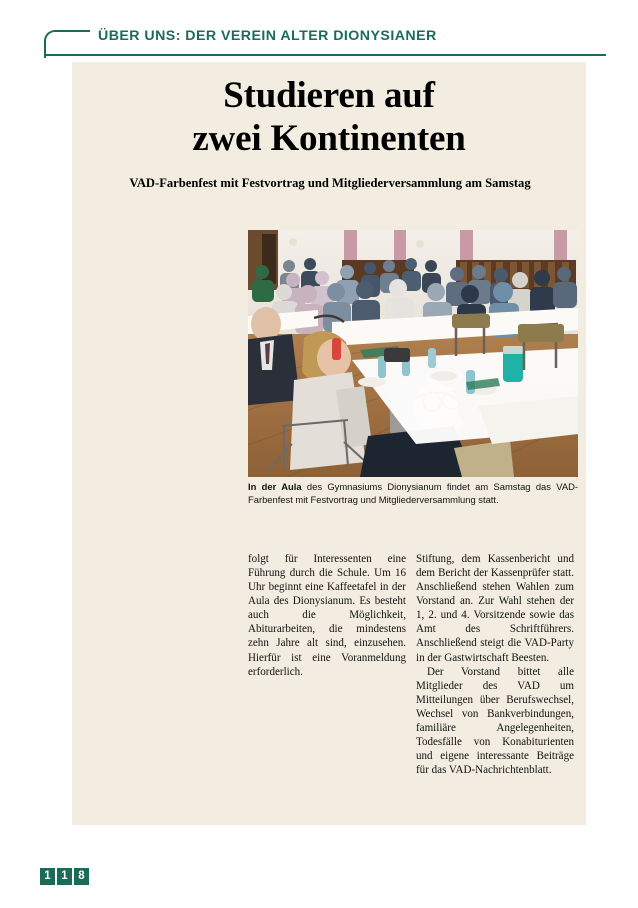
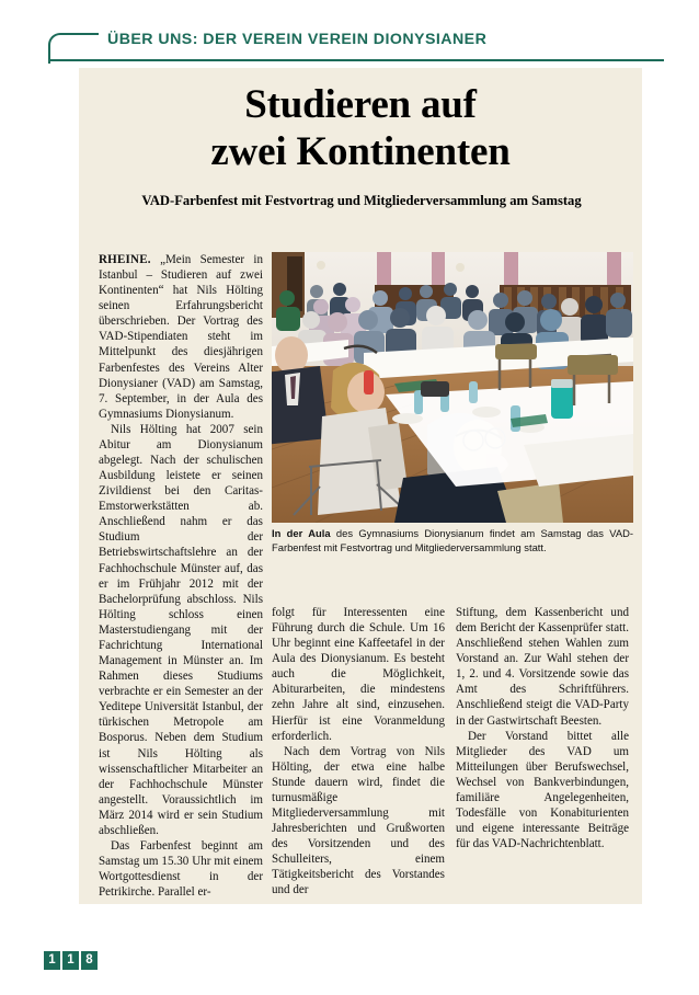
- ÜBER UNS: DER VEREIN ALTER DIONYSIANER
+ ÜBER UNS: DER VEREIN VEREIN DIONYSIANER
  Studieren auf
  zwei Kontinenten
  VAD-Farbenfest mit Festvortrag und Mitgliederversammlung am Samstag
  In der Aula des Gymnasiums Dionysianum findet am Samstag das VAD-Farbenfest mit Festvortrag und Mitgliederversammlung statt.
+ RHEINE. „Mein Semester in Istanbul – Studieren auf zwei Kontinenten“ hat Nils Hölting seinen Erfahrungsbericht überschrieben. Der Vortrag des VAD-Stipendiaten steht im Mittelpunkt des diesjährigen Farbenfestes des Vereins Alter Dionysianer (VAD) am Samstag, 7. September, in der Aula des Gymnasiums Dionysianum.
+ Nils Hölting hat 2007 sein Abitur am Dionysianum abgelegt. Nach der schulischen Ausbildung leistete er seinen Zivildienst bei den Caritas-Emstorwerkstätten ab. Anschließend nahm er das Studium der Betriebswirtschaftslehre an der Fachhochschule Münster auf, das er im Frühjahr 2012 mit der Bachelorprüfung abschloss. Nils Hölting schloss einen Masterstudiengang mit der Fachrichtung International Management in Münster an. Im Rahmen dieses Studiums verbrachte er ein Semester an der Yeditepe Universität Istanbul, der türkischen Metropole am Bosporus. Neben dem Studium ist Nils Hölting als wissenschaftlicher Mitarbeiter an der Fachhochschule Münster angestellt. Voraussichtlich im März 2014 wird er sein Studium abschließen.
+ Das Farbenfest beginnt am Samstag um 15.30 Uhr mit einem Wortgottesdienst in der Petrikirche. Parallel er-
  folgt für Interessenten eine Führung durch die Schule. Um 16 Uhr beginnt eine Kaffeetafel in der Aula des Dionysianum. Es besteht auch die Möglichkeit, Abiturarbeiten, die mindestens zehn Jahre alt sind, einzusehen. Hierfür ist eine Voranmeldung erforderlich.
+ Nach dem Vortrag von Nils Hölting, der etwa eine halbe Stunde dauern wird, findet die turnusmäßige Mitgliederversammlung mit Jahresberichten und Grußworten des Vorsitzenden und des Schulleiters, einem Tätigkeitsbericht des Vorstandes und der
  Stiftung, dem Kassenbericht und dem Bericht der Kassenprüfer statt. Anschließend stehen Wahlen zum Vorstand an. Zur Wahl stehen der 1, 2. und 4. Vorsitzende sowie das Amt des Schriftführers. Anschließend steigt die VAD-Party in der Gastwirtschaft Beesten.
  Der Vorstand bittet alle Mitglieder des VAD um Mitteilungen über Berufswechsel, Wechsel von Bankverbindungen, familiäre Angelegenheiten, Todesfälle von Konabiturienten und eigene interessante Beiträge für das VAD-Nachrichtenblatt.
  1
  1
  8
